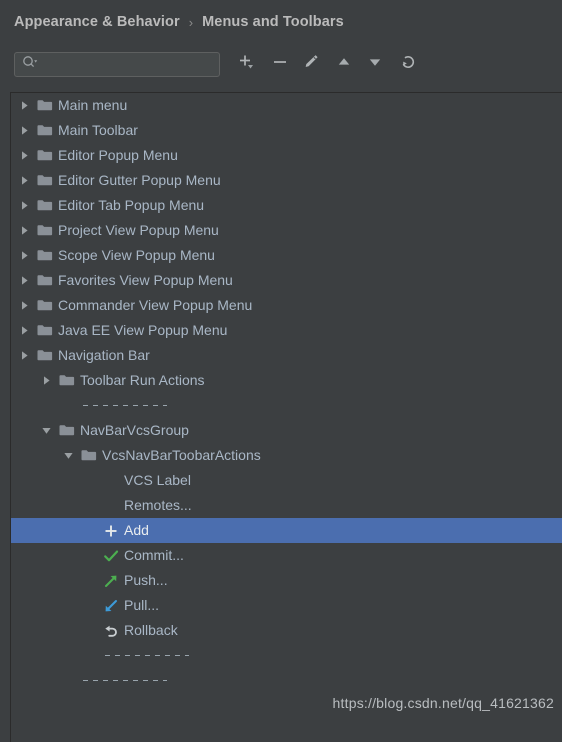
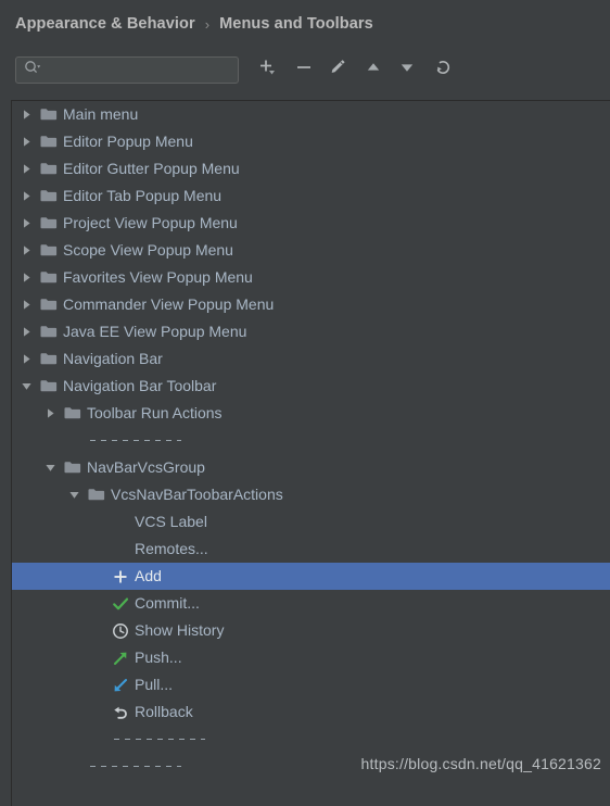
  Appearance & Behavior
  ›
  Menus and Toolbars
  Main menu
- Main Toolbar
  Editor Popup Menu
  Editor Gutter Popup Menu
  Editor Tab Popup Menu
  Project View Popup Menu
  Scope View Popup Menu
  Favorites View Popup Menu
  Commander View Popup Menu
  Java EE View Popup Menu
  Navigation Bar
+ Navigation Bar Toolbar
  Toolbar Run Actions
  NavBarVcsGroup
  VcsNavBarToobarActions
  VCS Label
  Remotes...
  Add
  Commit...
+ Show History
  Push...
  Pull...
  Rollback
  https://blog.csdn.net/qq_41621362
